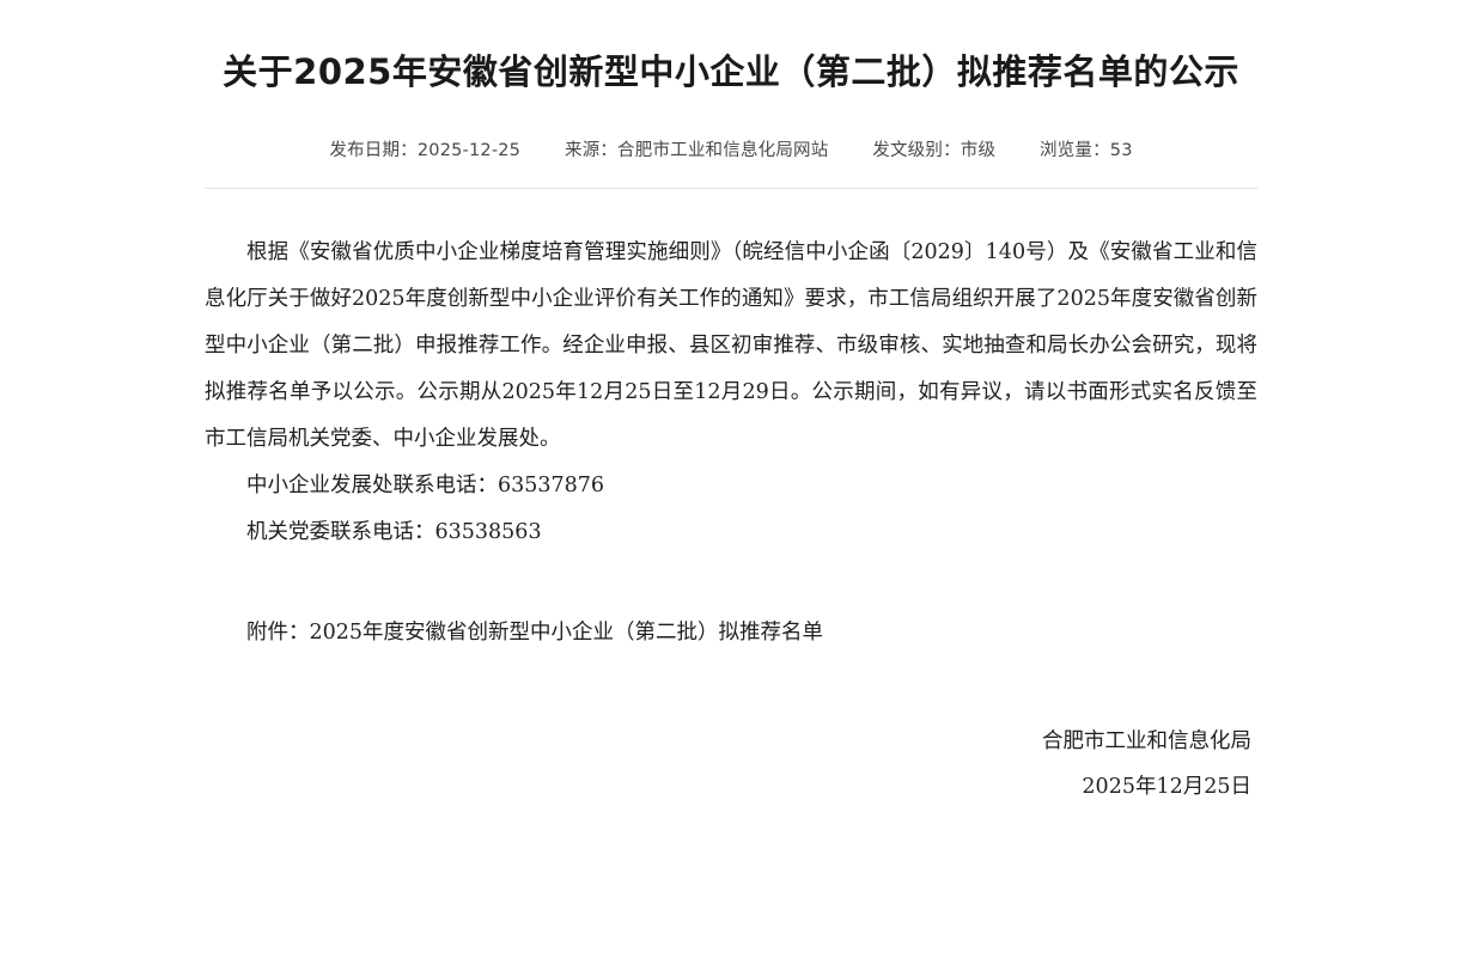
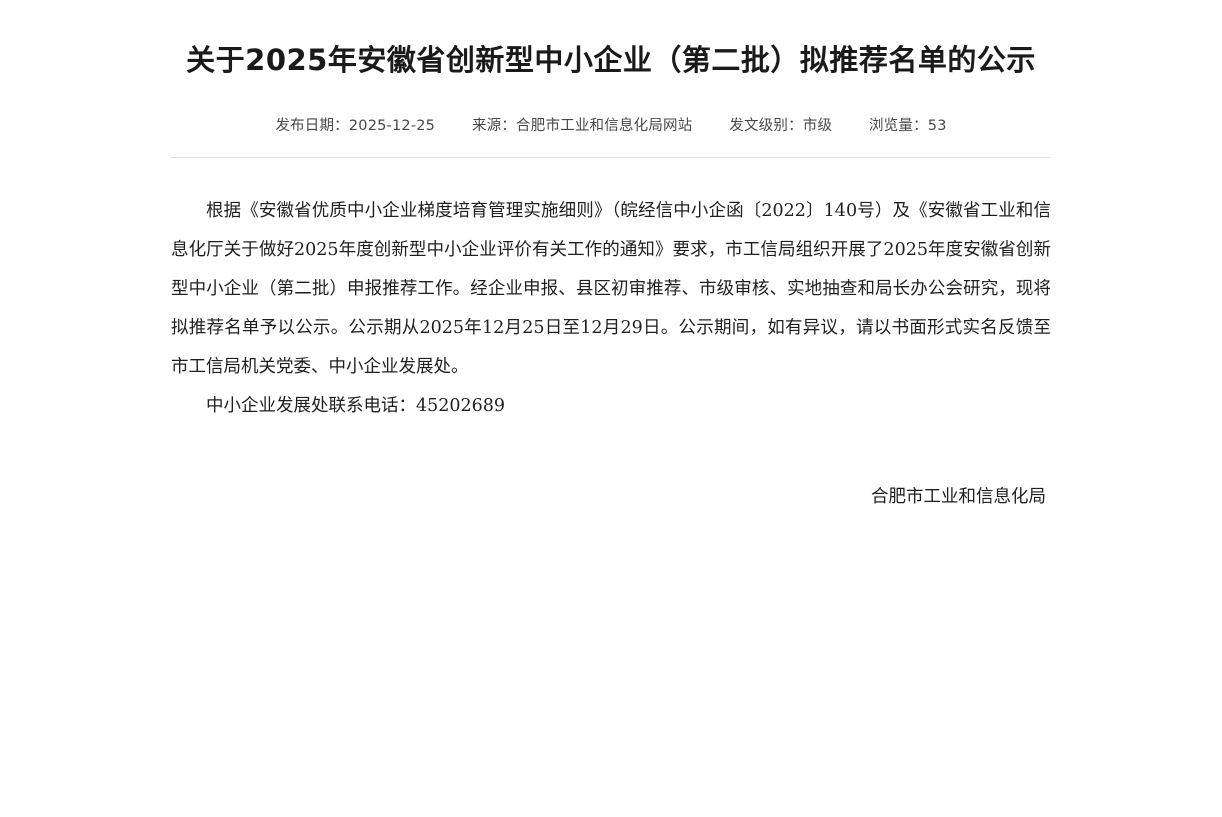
  关于2025年安徽省创新型中小企业（第二批）拟推荐名单的公示
  发布日期：2025-12-25 来源：合肥市工业和信息化局网站 发文级别：市级 浏览量：53
- 根据《安徽省优质中小企业梯度培育管理实施细则》（皖经信中小企函〔2029〕140号）及《安徽省工业和信息化厅关于做好2025年度创新型中小企业评价有关工作的通知》要求，市工信局组织开展了2025年度安徽省创新型中小企业（第二批）申报推荐工作。经企业申报、县区初审推荐、市级审核、实地抽查和局长办公会研究，现将拟推荐名单予以公示。公示期从2025年12月25日至12月29日。公示期间，如有异议，请以书面形式实名反馈至市工信局机关党委、中小企业发展处。
+ 根据《安徽省优质中小企业梯度培育管理实施细则》（皖经信中小企函〔2022〕140号）及《安徽省工业和信息化厅关于做好2025年度创新型中小企业评价有关工作的通知》要求，市工信局组织开展了2025年度安徽省创新型中小企业（第二批）申报推荐工作。经企业申报、县区初审推荐、市级审核、实地抽查和局长办公会研究，现将拟推荐名单予以公示。公示期从2025年12月25日至12月29日。公示期间，如有异议，请以书面形式实名反馈至市工信局机关党委、中小企业发展处。
- 中小企业发展处联系电话：63537876
+ 中小企业发展处联系电话：45202689
- 机关党委联系电话：63538563
- 附件：2025年度安徽省创新型中小企业（第二批）拟推荐名单
  合肥市工业和信息化局
- 2025年12月25日
